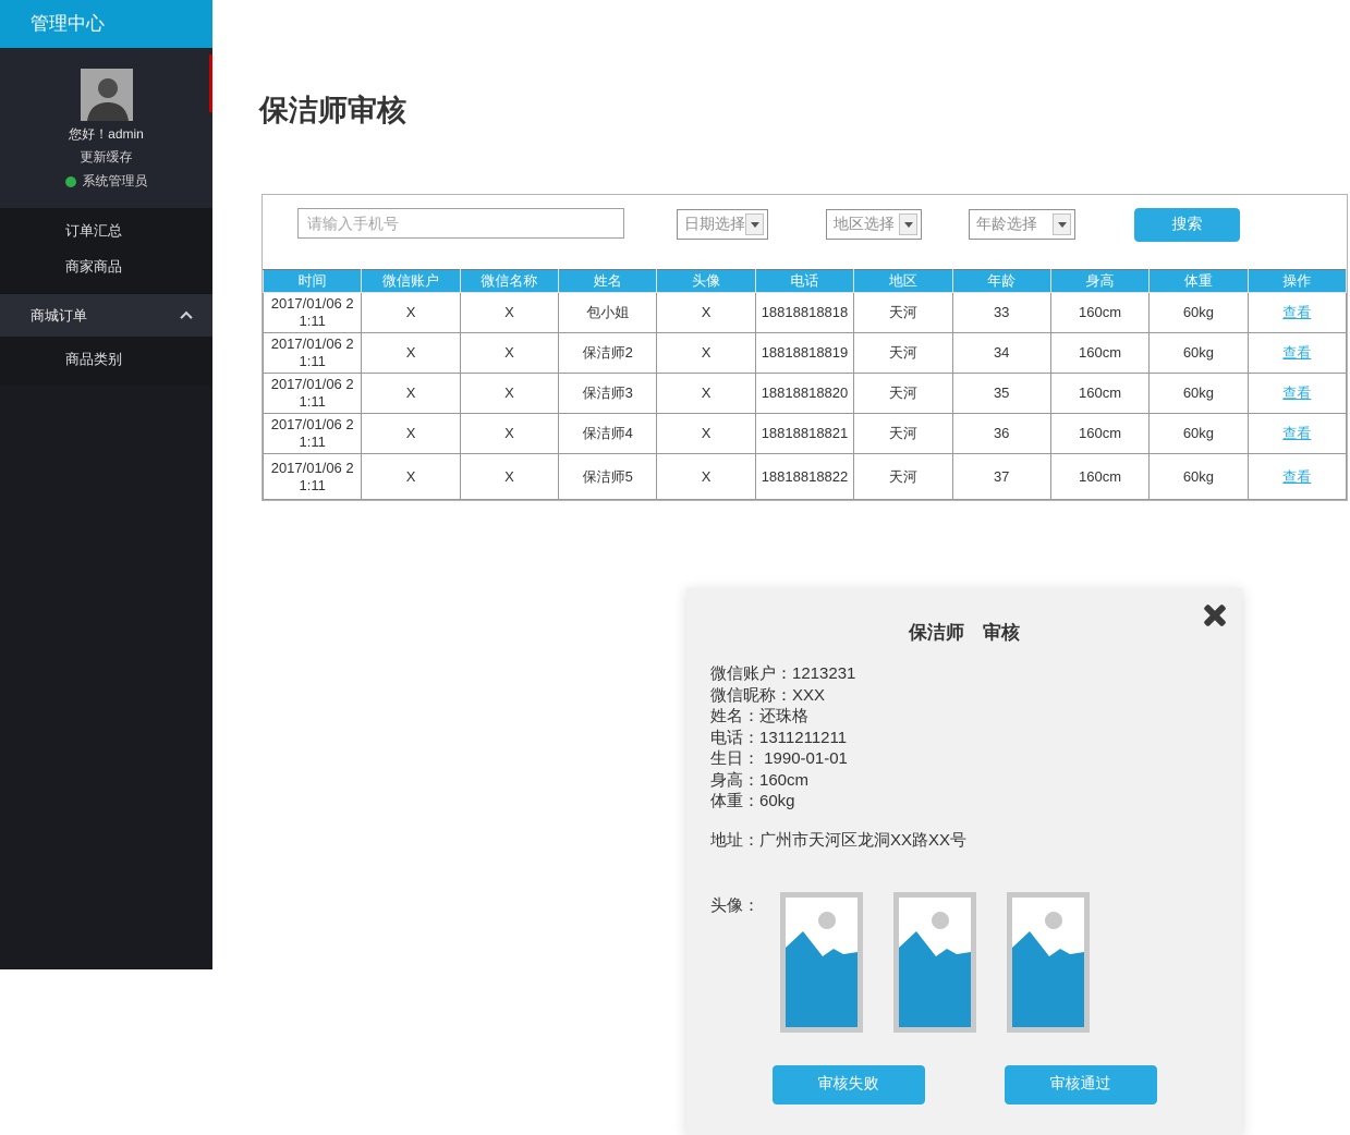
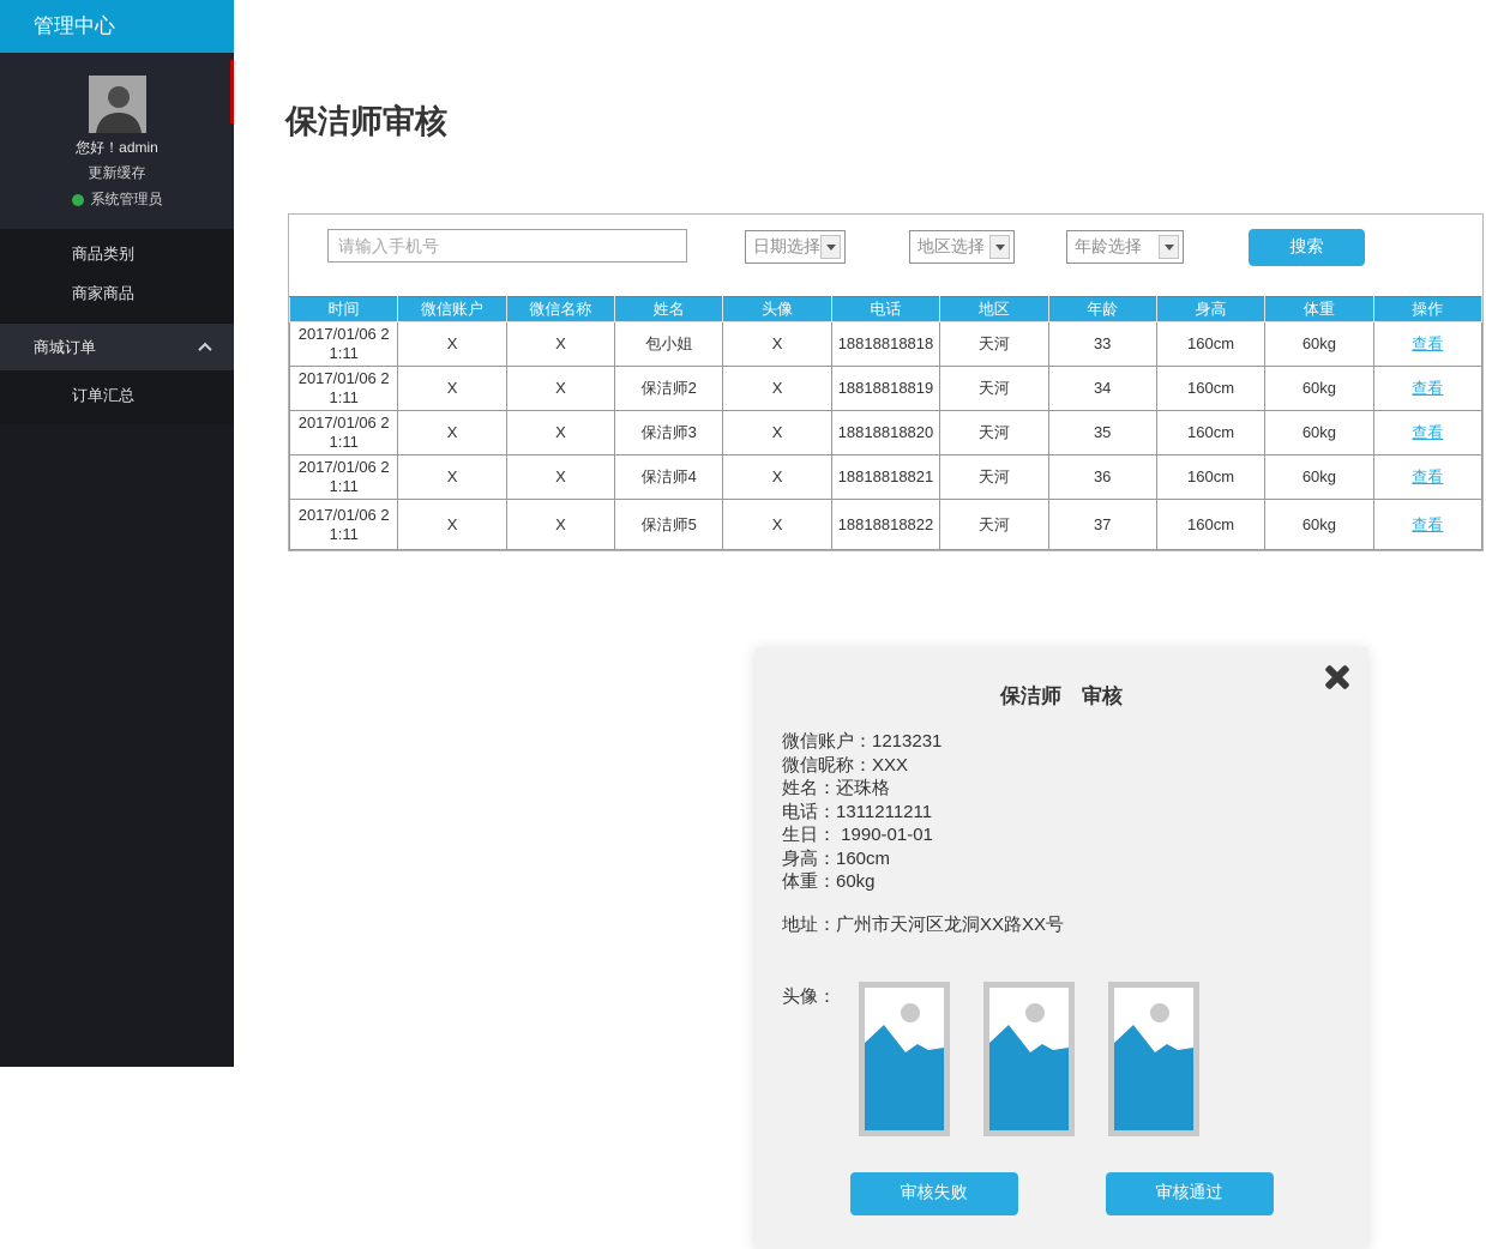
  管理中心
  您好！admin
  更新缓存
  系统管理员
- 订单汇总
+ 商品类别
  商家商品
  商城订单
- 商品类别
+ 订单汇总
  保洁师审核
  请输入手机号
  日期选择
  地区选择
  年龄选择
  搜索
  时间	微信账户	微信名称	姓名	头像	电话	地区	年龄	身高	体重	操作
  2017/01/06 21:11	X	X	包小姐	X	18818818818	天河	33	160cm	60kg	查看
  2017/01/06 21:11	X	X	保洁师2	X	18818818819	天河	34	160cm	60kg	查看
  2017/01/06 21:11	X	X	保洁师3	X	18818818820	天河	35	160cm	60kg	查看
  2017/01/06 21:11	X	X	保洁师4	X	18818818821	天河	36	160cm	60kg	查看
  2017/01/06 21:11	X	X	保洁师5	X	18818818822	天河	37	160cm	60kg	查看
  保洁师 审核
  微信账户：1213231
  微信昵称：XXX
  姓名：还珠格
  电话：1311211211
  生日： 1990-01-01
  身高：160cm
  体重：60kg
  地址：广州市天河区龙洞XX路XX号
  头像：
  审核失败
  审核通过
